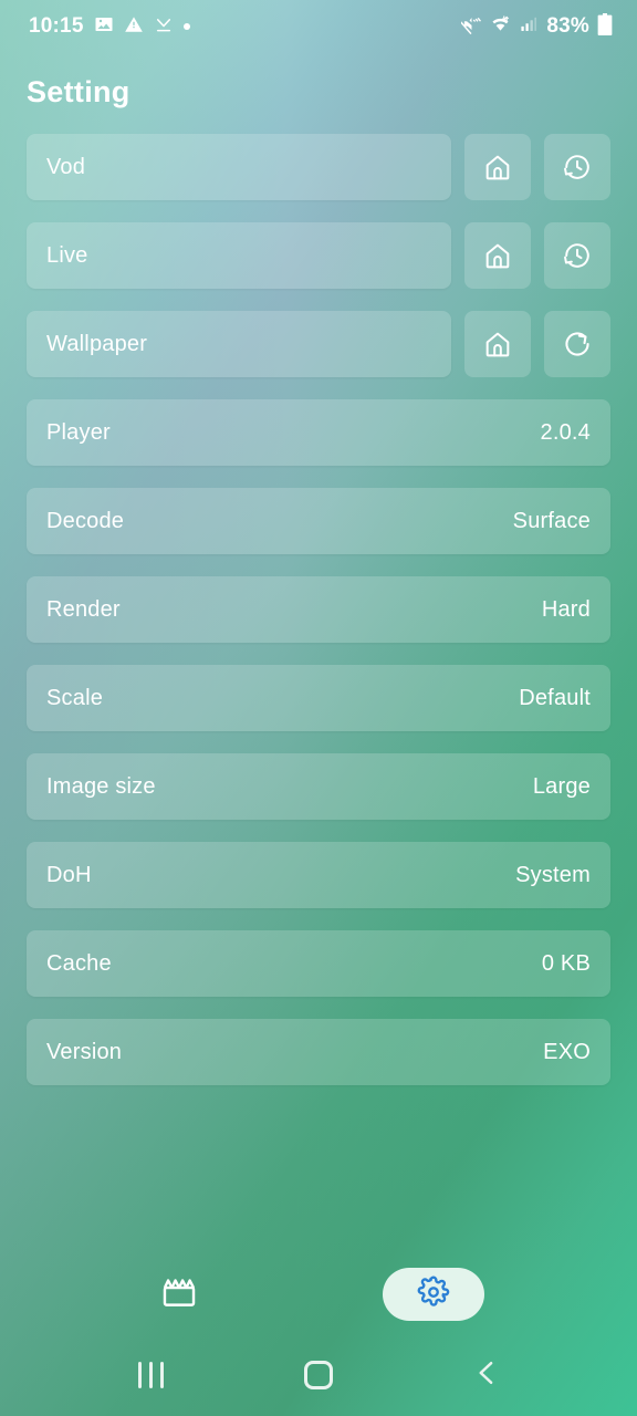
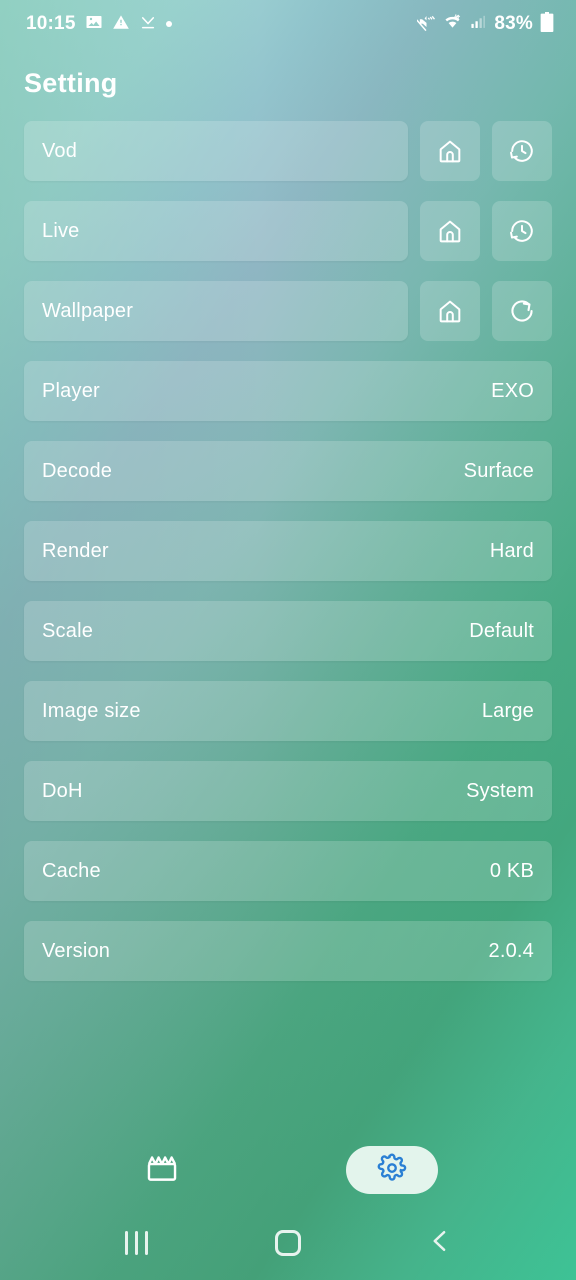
  10:15
  83%
  Setting
  Vod
  Live
  Wallpaper
  Player
- 2.0.4
+ EXO
  Decode
  Surface
  Render
  Hard
  Scale
  Default
  Image size
  Large
  DoH
  System
  Cache
  0 KB
  Version
- EXO
+ 2.0.4
